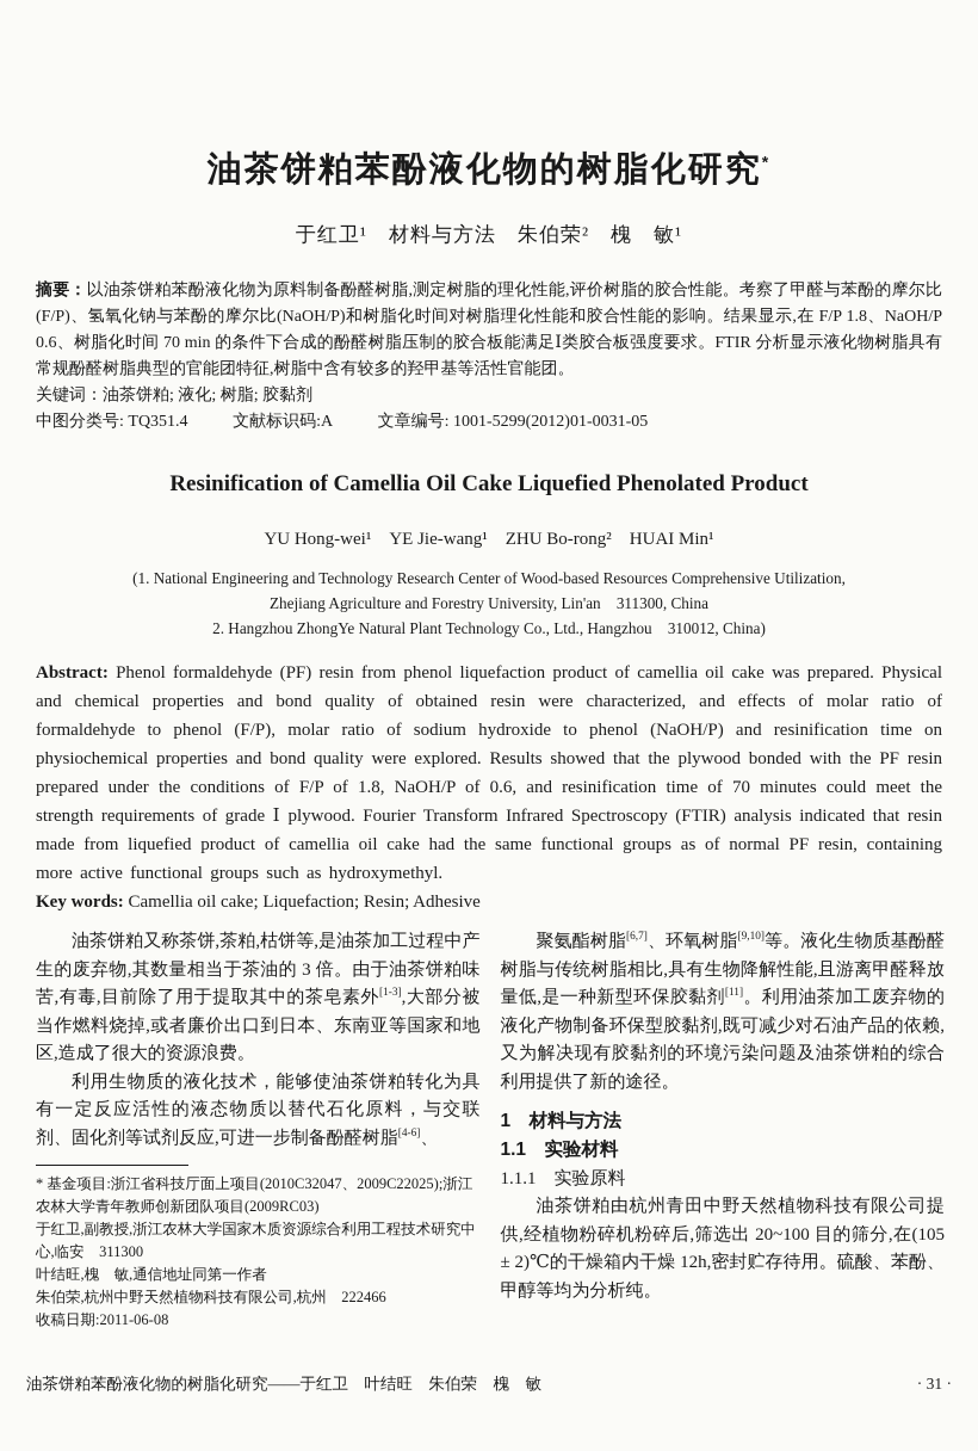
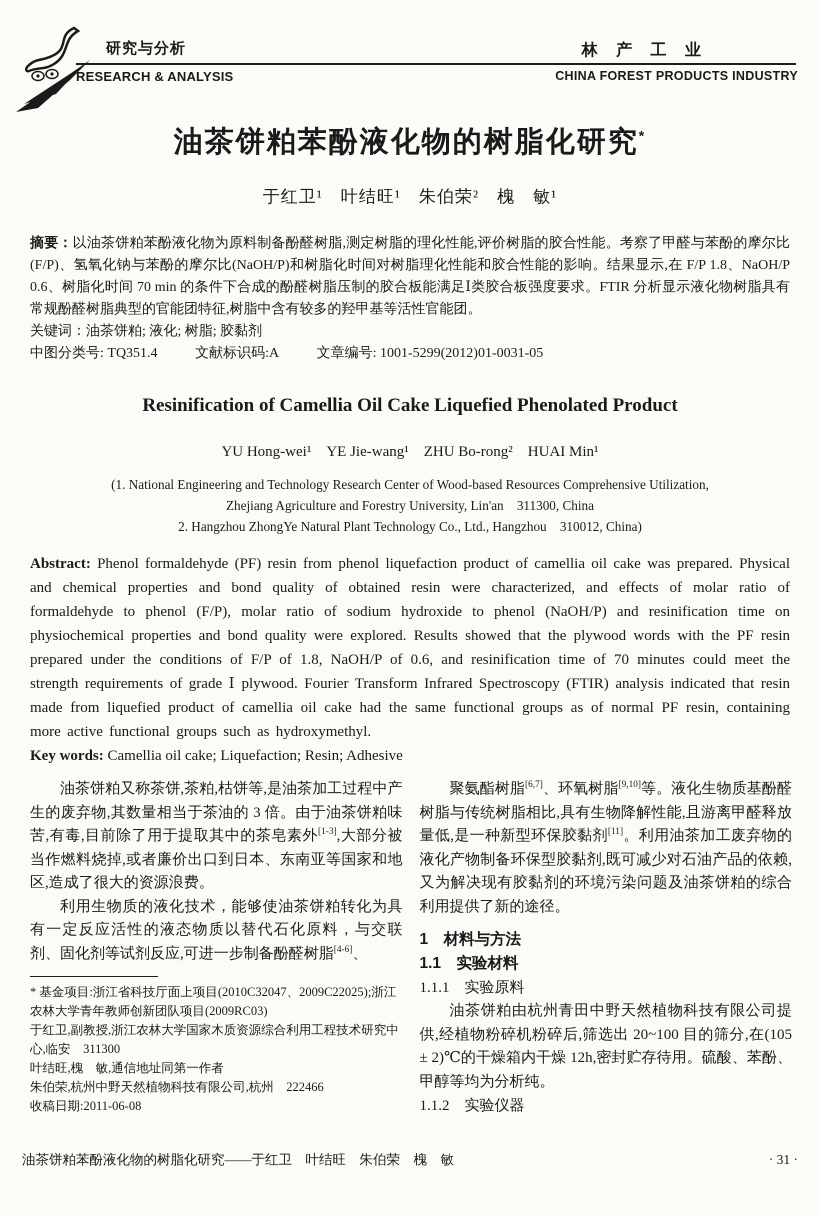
+ 研究与分析
+ RESEARCH & ANALYSIS
+ 林 产 工 业
+ CHINA FOREST PRODUCTS INDUSTRY
  油茶饼粕苯酚液化物的树脂化研究*
- 于红卫¹ 材料与方法 朱伯荣² 槐 敏¹
+ 于红卫¹ 叶结旺¹ 朱伯荣² 槐 敏¹
  摘要：以油茶饼粕苯酚液化物为原料制备酚醛树脂,测定树脂的理化性能,评价树脂的胶合性能。考察了甲醛与苯酚的摩尔比(F/P)、氢氧化钠与苯酚的摩尔比(NaOH/P)和树脂化时间对树脂理化性能和胶合性能的影响。结果显示,在 F/P 1.8、NaOH/P 0.6、树脂化时间 70 min 的条件下合成的酚醛树脂压制的胶合板能满足Ⅰ类胶合板强度要求。FTIR 分析显示液化物树脂具有常规酚醛树脂典型的官能团特征,树脂中含有较多的羟甲基等活性官能团。
  关键词：油茶饼粕; 液化; 树脂; 胶黏剂
  中图分类号: TQ351.4 文献标识码:A 文章编号: 1001-5299(2012)01-0031-05
  Resinification of Camellia Oil Cake Liquefied Phenolated Product
  YU Hong-wei¹ YE Jie-wang¹ ZHU Bo-rong² HUAI Min¹
  (1. National Engineering and Technology Research Center of Wood-based Resources Comprehensive Utilization,
  Zhejiang Agriculture and Forestry University, Lin'an 311300, China
  2. Hangzhou ZhongYe Natural Plant Technology Co., Ltd., Hangzhou 310012, China)
- Abstract: Phenol formaldehyde (PF) resin from phenol liquefaction product of camellia oil cake was prepared. Physical and chemical properties and bond quality of obtained resin were characterized, and effects of molar ratio of formaldehyde to phenol (F/P), molar ratio of sodium hydroxide to phenol (NaOH/P) and resinification time on physiochemical properties and bond quality were explored. Results showed that the plywood bonded with the PF resin prepared under the conditions of F/P of 1.8, NaOH/P of 0.6, and resinification time of 70 minutes could meet the strength requirements of grade Ⅰ plywood. Fourier Transform Infrared Spectroscopy (FTIR) analysis indicated that resin made from liquefied product of camellia oil cake had the same functional groups as of normal PF resin, containing more active functional groups such as hydroxymethyl.
+ Abstract: Phenol formaldehyde (PF) resin from phenol liquefaction product of camellia oil cake was prepared. Physical and chemical properties and bond quality of obtained resin were characterized, and effects of molar ratio of formaldehyde to phenol (F/P), molar ratio of sodium hydroxide to phenol (NaOH/P) and resinification time on physiochemical properties and bond quality were explored. Results showed that the plywood words with the PF resin prepared under the conditions of F/P of 1.8, NaOH/P of 0.6, and resinification time of 70 minutes could meet the strength requirements of grade Ⅰ plywood. Fourier Transform Infrared Spectroscopy (FTIR) analysis indicated that resin made from liquefied product of camellia oil cake had the same functional groups as of normal PF resin, containing more active functional groups such as hydroxymethyl.
  Key words: Camellia oil cake; Liquefaction; Resin; Adhesive
  油茶饼粕又称茶饼,茶粕,枯饼等,是油茶加工过程中产生的废弃物,其数量相当于茶油的 3 倍。由于油茶饼粕味苦,有毒,目前除了用于提取其中的茶皂素外[1-3],大部分被当作燃料烧掉,或者廉价出口到日本、东南亚等国家和地区,造成了很大的资源浪费。
  利用生物质的液化技术，能够使油茶饼粕转化为具有一定反应活性的液态物质以替代石化原料，与交联剂、固化剂等试剂反应,可进一步制备酚醛树脂[4-6]、
  * 基金项目:浙江省科技厅面上项目(2010C32047、2009C22025);浙江农林大学青年教师创新团队项目(2009RC03)
  于红卫,副教授,浙江农林大学国家木质资源综合利用工程技术研究中心,临安 311300
  叶结旺,槐 敏,通信地址同第一作者
  朱伯荣,杭州中野天然植物科技有限公司,杭州 222466
  收稿日期:2011-06-08
  聚氨酯树脂[6,7]、环氧树脂[9,10]等。液化生物质基酚醛树脂与传统树脂相比,具有生物降解性能,且游离甲醛释放量低,是一种新型环保胶黏剂[11]。利用油茶加工废弃物的液化产物制备环保型胶黏剂,既可减少对石油产品的依赖,又为解决现有胶黏剂的环境污染问题及油茶饼粕的综合利用提供了新的途径。
  1 材料与方法
  1.1 实验材料
  1.1.1 实验原料
  油茶饼粕由杭州青田中野天然植物科技有限公司提供,经植物粉碎机粉碎后,筛选出 20~100 目的筛分,在(105 ± 2)℃的干燥箱内干燥 12h,密封贮存待用。硫酸、苯酚、甲醇等均为分析纯。
+ 1.1.2 实验仪器
  油茶饼粕苯酚液化物的树脂化研究——于红卫 叶结旺 朱伯荣 槐 敏
  · 31 ·
